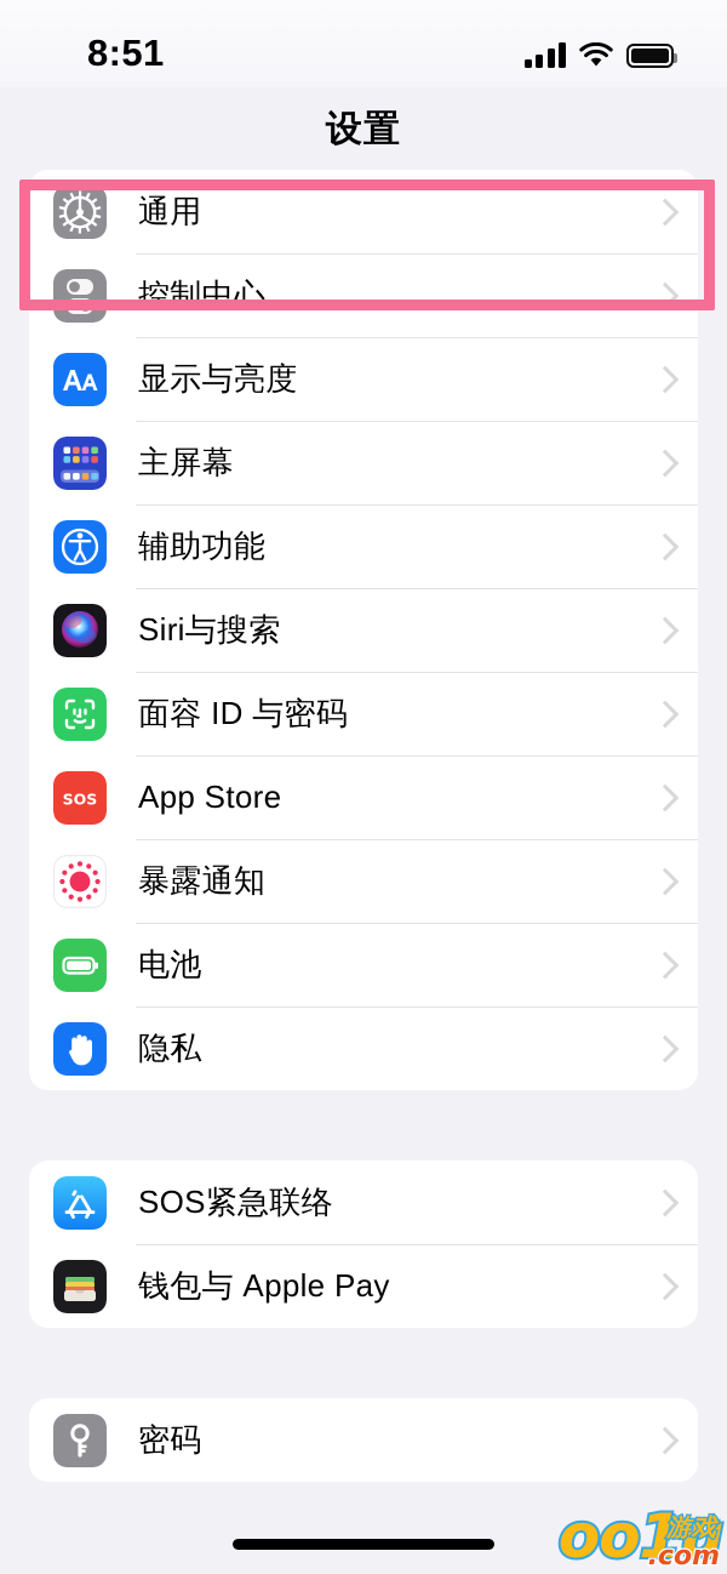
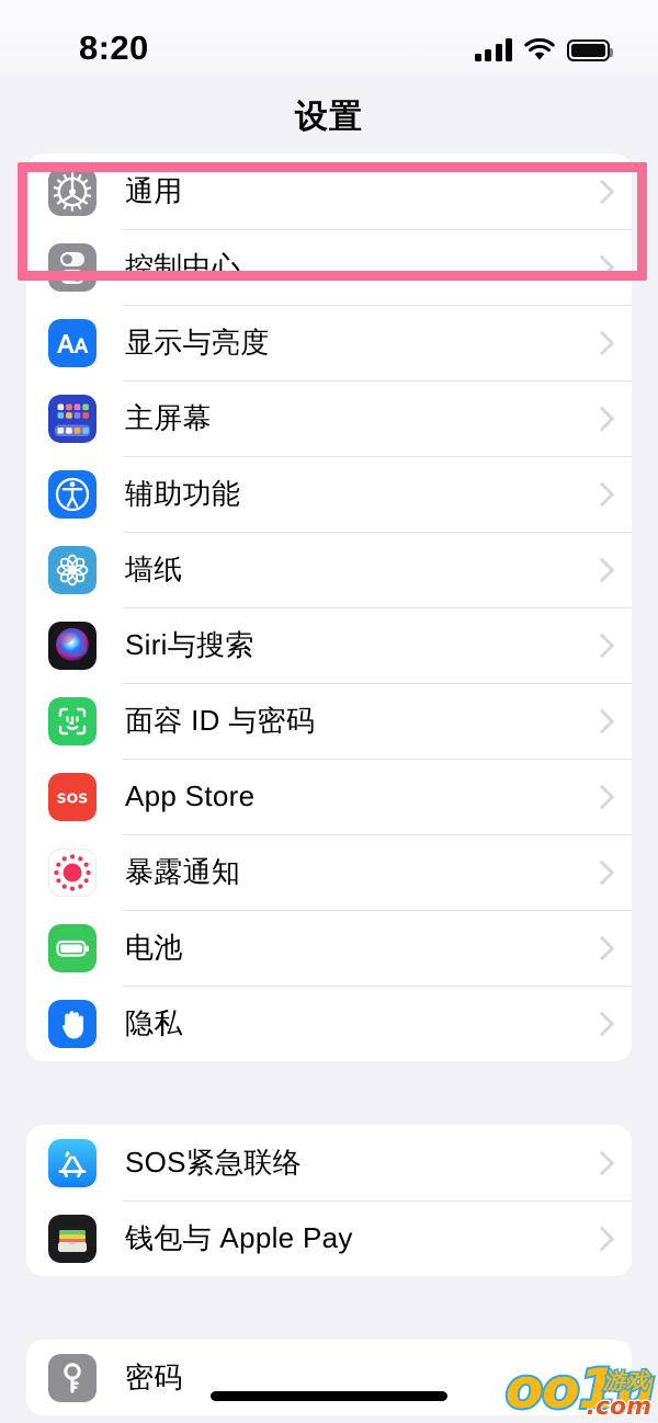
- 8:51
+ 8:20
  设置
  通用
  控制中心
  显示与亮度
  主屏幕
  辅助功能
+ 墙纸
  Siri与搜索
  面容 ID 与密码
  SOS
  App Store
  暴露通知
  电池
  隐私
  SOS紧急联络
  钱包与 Apple Pay
  密码
  oo1u
  游戏
  .com
